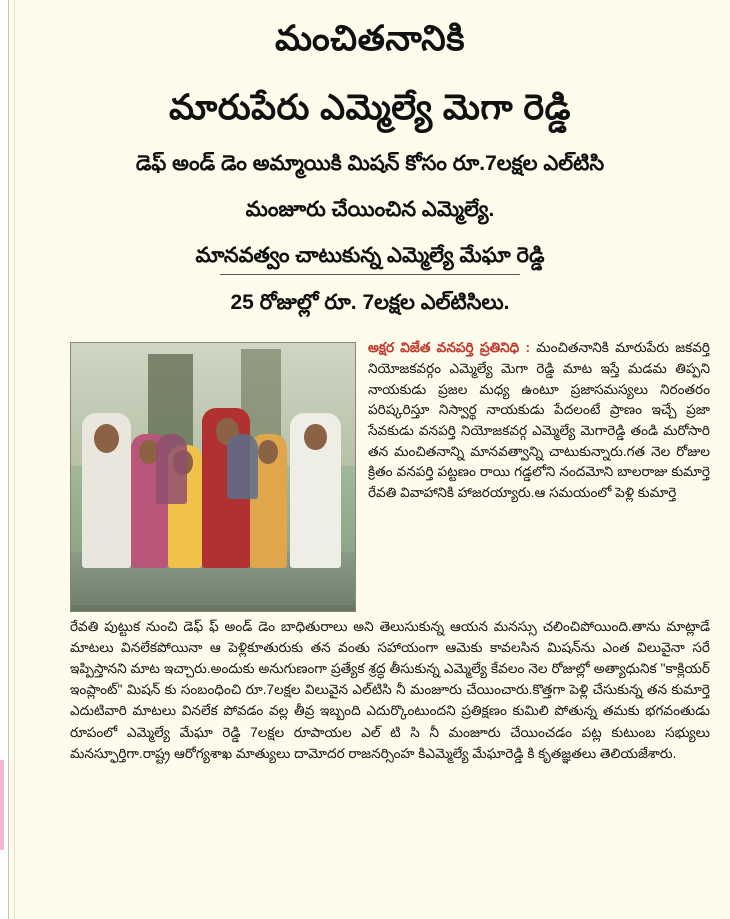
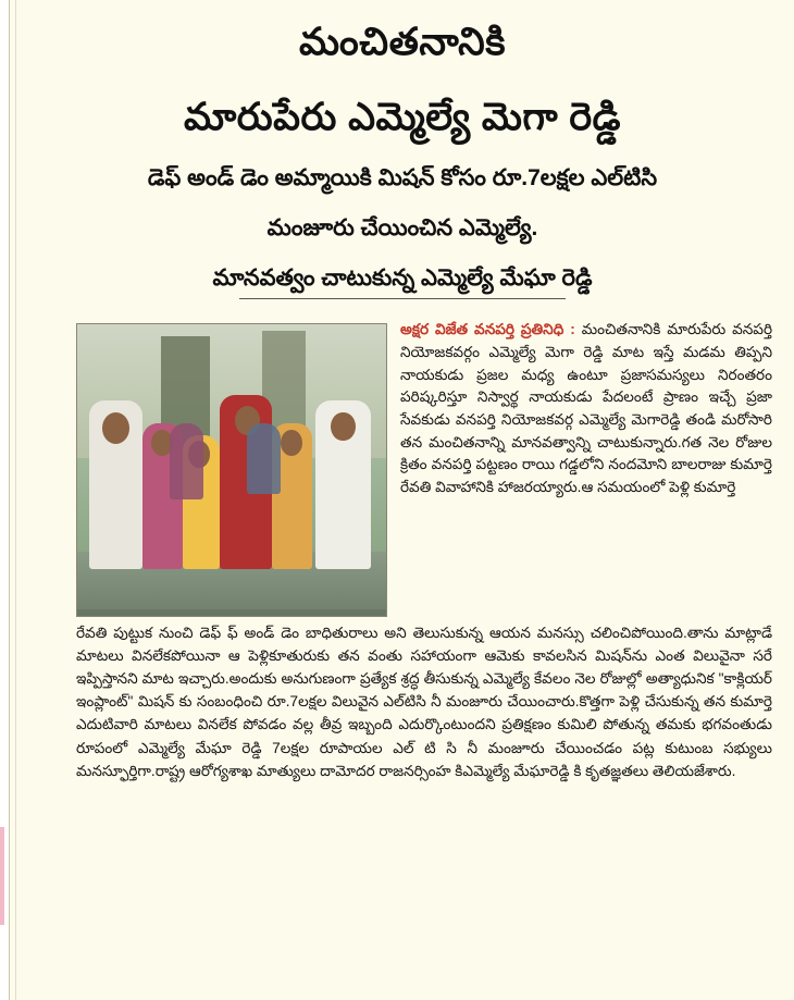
  మంచితనానికి
  మారుపేరు ఎమ్మెల్యే మెగా రెడ్డి
  డెఫ్ అండ్ డెం అమ్మాయికి మిషన్ కోసం రూ.7లక్షల ఎల్‌టిసి
  మంజూరు చేయించిన ఎమ్మెల్యే.
  మానవత్వం చాటుకున్న ఎమ్మెల్యే మేఘా రెడ్డి
- 25 రోజుల్లో రూ. 7లక్షల ఎల్‌టిసిలు.
- అక్షర విజేత వనపర్తి ప్రతినిధి : మంచితనానికి మారుపేరు జకవర్తి నియోజకవర్గం ఎమ్మెల్యే మెగా రెడ్డి మాట ఇస్తే మడమ తిప్పని నాయకుడు ప్రజల మధ్య ఉంటూ ప్రజాసమస్యలు నిరంతరం పరిష్కరిస్తూ నిస్వార్థ నాయకుడు పేదలంటే ప్రాణం ఇచ్చే ప్రజా సేవకుడు వనపర్తి నియోజకవర్గ ఎమ్మెల్యే మెగారెడ్డి తండి మరోసారి తన మంచితనాన్ని మానవత్వాన్ని చాటుకున్నారు.గత నెల రోజుల క్రితం వనపర్తి పట్టణం రాయి గడ్డలోని నందమోని బాలరాజు కుమార్తె రేవతి వివాహానికి హాజరయ్యారు.ఆ సమయంలో పెళ్లి కుమార్తె
+ అక్షర విజేత వనపర్తి ప్రతినిధి : మంచితనానికి మారుపేరు వనపర్తి నియోజకవర్గం ఎమ్మెల్యే మెగా రెడ్డి మాట ఇస్తే మడమ తిప్పని నాయకుడు ప్రజల మధ్య ఉంటూ ప్రజాసమస్యలు నిరంతరం పరిష్కరిస్తూ నిస్వార్థ నాయకుడు పేదలంటే ప్రాణం ఇచ్చే ప్రజా సేవకుడు వనపర్తి నియోజకవర్గ ఎమ్మెల్యే మెగారెడ్డి తండి మరోసారి తన మంచితనాన్ని మానవత్వాన్ని చాటుకున్నారు.గత నెల రోజుల క్రితం వనపర్తి పట్టణం రాయి గడ్డలోని నందమోని బాలరాజు కుమార్తె రేవతి వివాహానికి హాజరయ్యారు.ఆ సమయంలో పెళ్లి కుమార్తె
  రేవతి పుట్టుక నుంచి డెఫ్ ఫ్ అండ్ డెం బాధితురాలు అని తెలుసుకున్న ఆయన మనస్సు చలించిపోయింది.తాను మాట్లాడే మాటలు వినలేకపోయినా ఆ పెళ్లికూతురుకు తన వంతు సహాయంగా ఆమెకు కావలసిన మిషన్‌ను ఎంత విలువైనా సరే ఇప్పిస్తానని మాట ఇచ్చారు.అందుకు అనుగుణంగా ప్రత్యేక శ్రద్ధ తీసుకున్న ఎమ్మెల్యే కేవలం నెల రోజుల్లో అత్యాధునిక "కాక్లియర్ ఇంప్లాంట్" మిషన్ కు సంబంధించి రూ.7లక్షల విలువైన ఎల్‌టిసి నీ మంజూరు చేయించారు.కొత్తగా పెళ్లి చేసుకున్న తన కుమార్తె ఎదుటివారి మాటలు వినలేక పోవడం వల్ల తీవ్ర ఇబ్బంది ఎదుర్కొంటుందని ప్రతిక్షణం కుమిలి పోతున్న తమకు భగవంతుడు రూపంలో ఎమ్మెల్యే మేఘా రెడ్డి 7లక్షల రూపాయల ఎల్ టి సి నీ మంజూరు చేయించడం పట్ల కుటుంబ సభ్యులు మనస్ఫూర్తిగా.రాష్ట్ర ఆరోగ్యశాఖ మాత్యులు దామోదర రాజనర్సింహ కిఎమ్మెల్యే మేఘారెడ్డి కి కృతజ్ఞతలు తెలియజేశారు.
